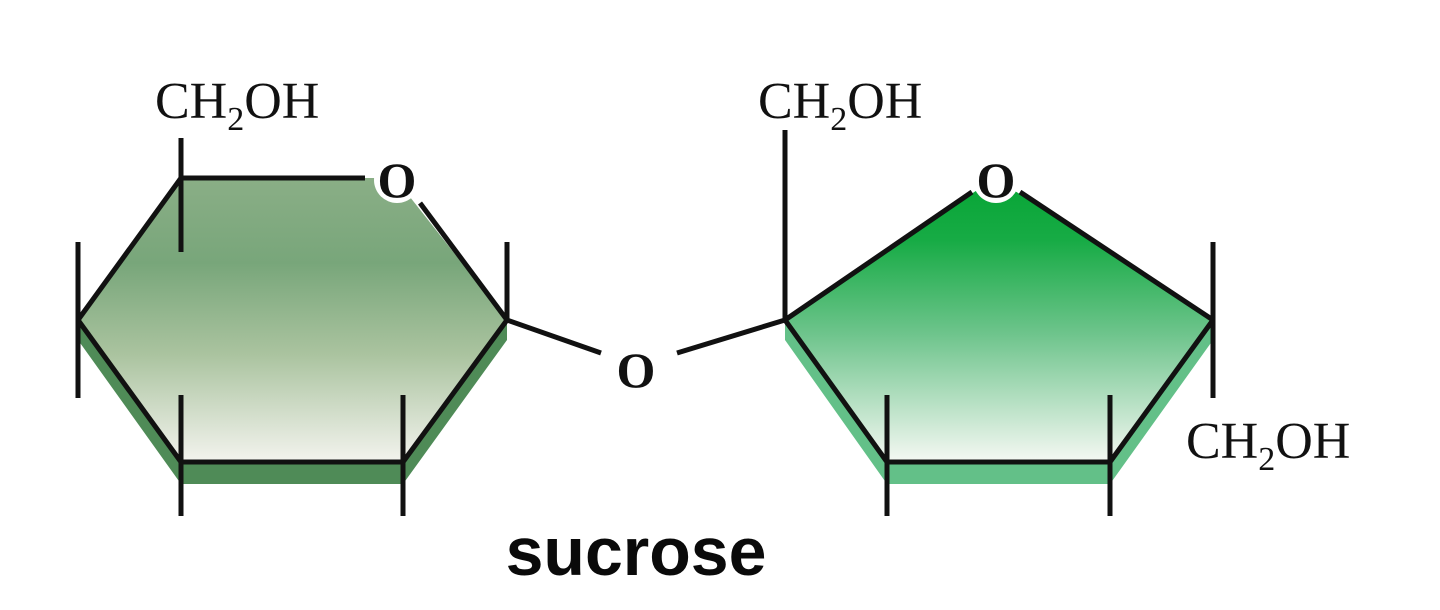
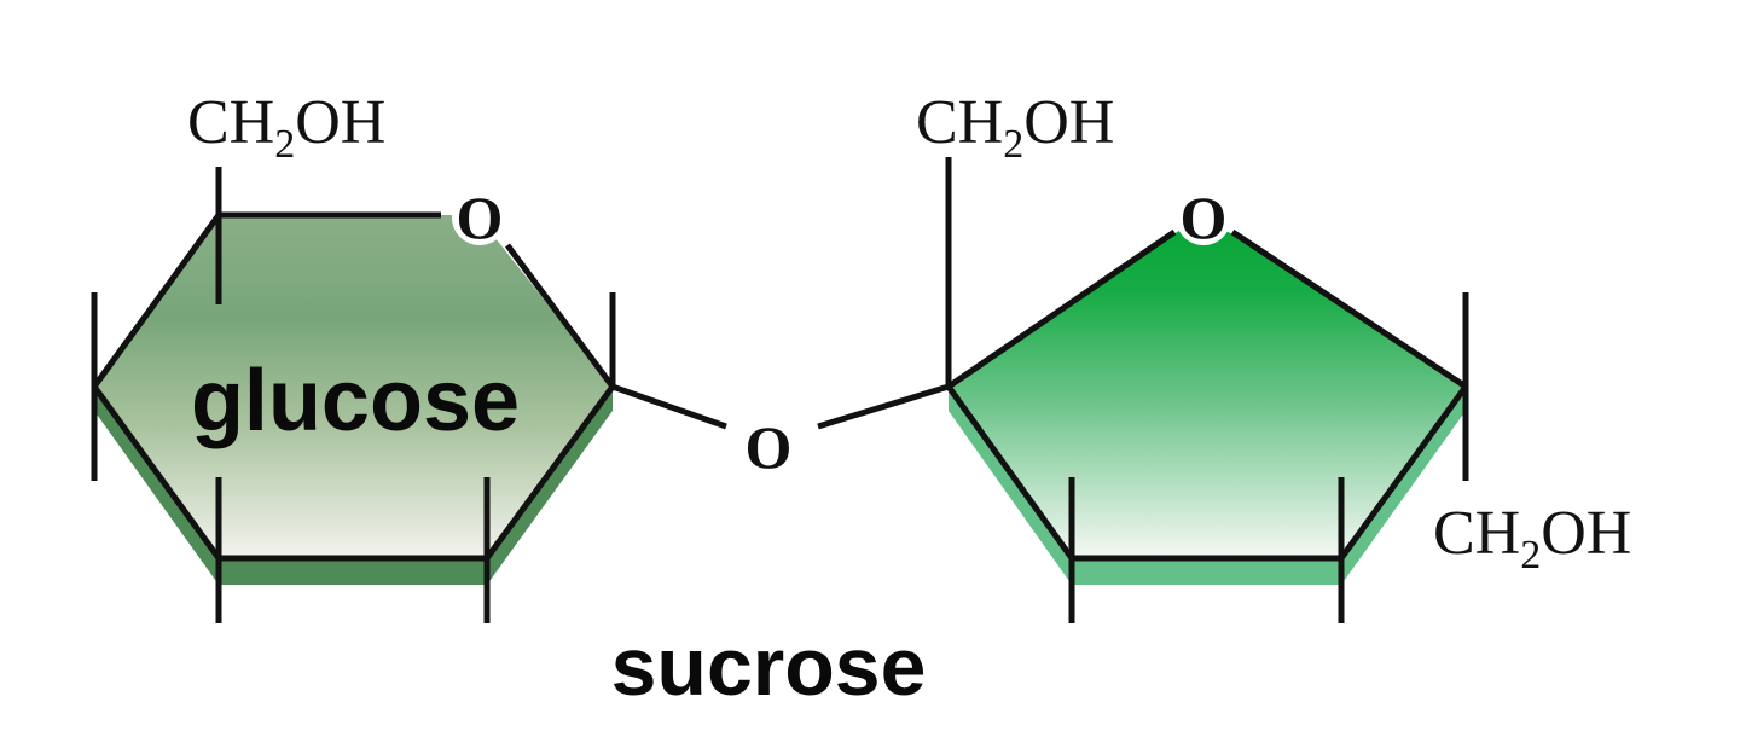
  O
+ glucose
  CH2OH
  O
  O
  CH2OH
  CH2OH
  sucrose
